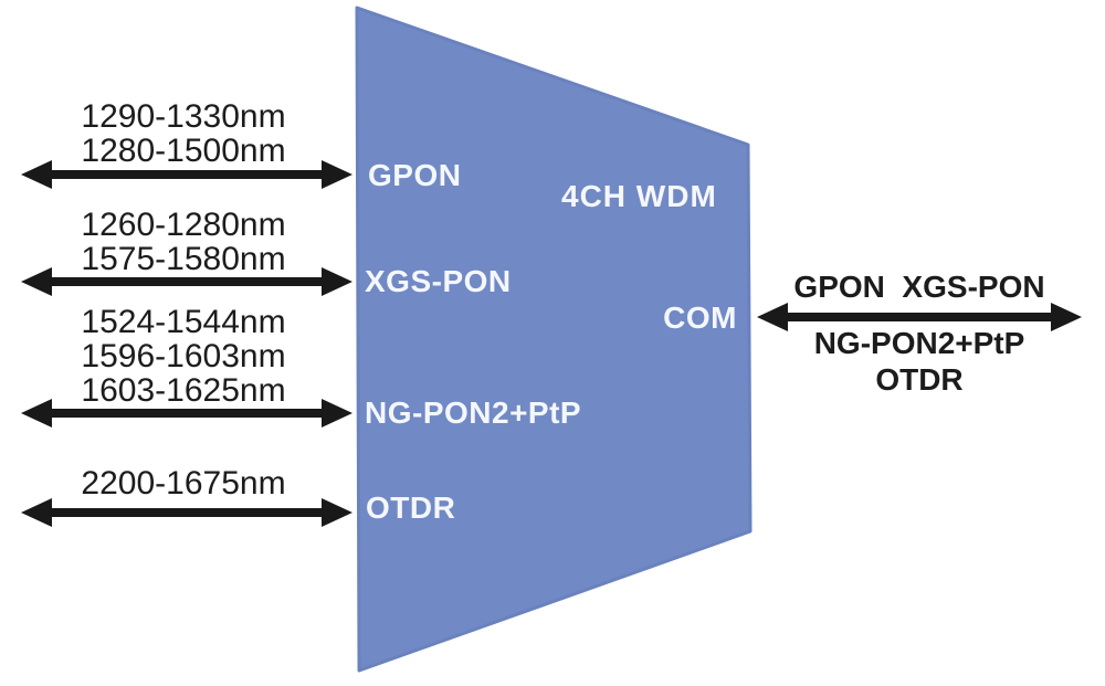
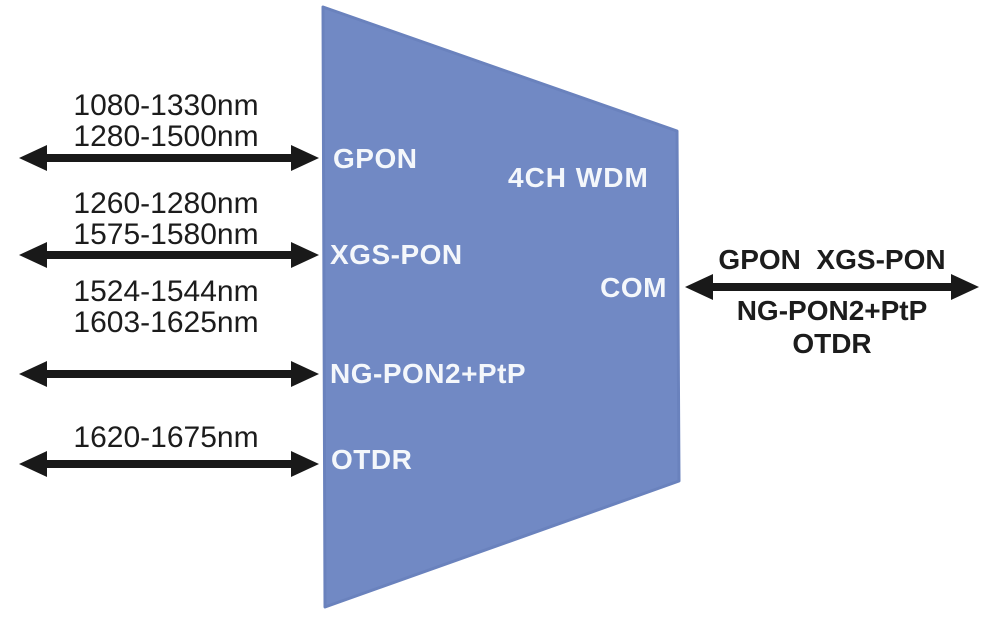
- 1290-1330nm
+ 1080-1330nm
  1280-1500nm
  1260-1280nm
  1575-1580nm
  1524-1544nm
- 1596-1603nm
  1603-1625nm
- 2200-1675nm
+ 1620-1675nm
  GPON
  XGS-PON
  NG-PON2+PtP
  OTDR
  COM
  4CH WDM
  GPON XGS-PON
  NG-PON2+PtP
  OTDR
